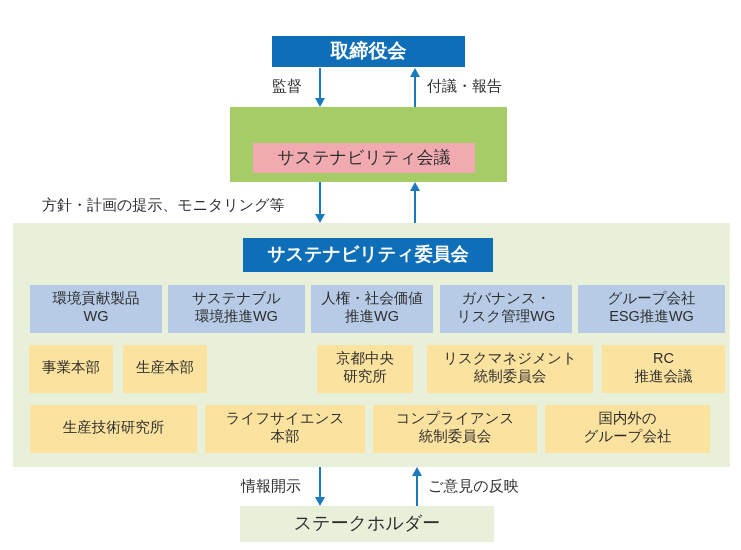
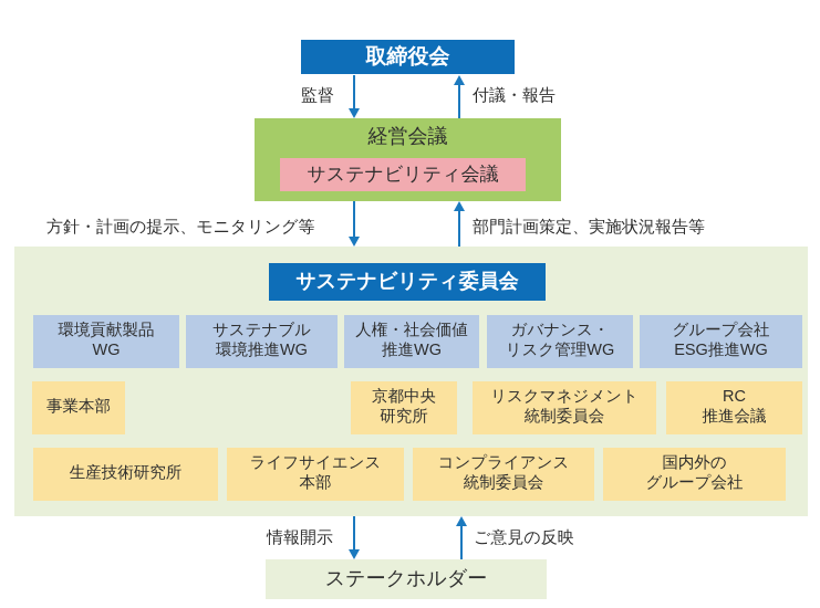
  取締役会
  監督
  付議・報告
+ 経営会議
  サステナビリティ会議
  方針・計画の提示、モニタリング等
+ 部門計画策定、実施状況報告等
  サステナビリティ委員会
  環境貢献製品
  WG
  サステナブル
  環境推進WG
  人権・社会価値
  推進WG
  ガバナンス・
  リスク管理WG
  グループ会社
  ESG推進WG
  事業本部
- 生産本部
  京都中央
  研究所
  リスクマネジメント
  統制委員会
  RC
  推進会議
  生産技術研究所
  ライフサイエンス
  本部
  コンプライアンス
  統制委員会
  国内外の
  グループ会社
  情報開示
  ご意見の反映
  ステークホルダー
